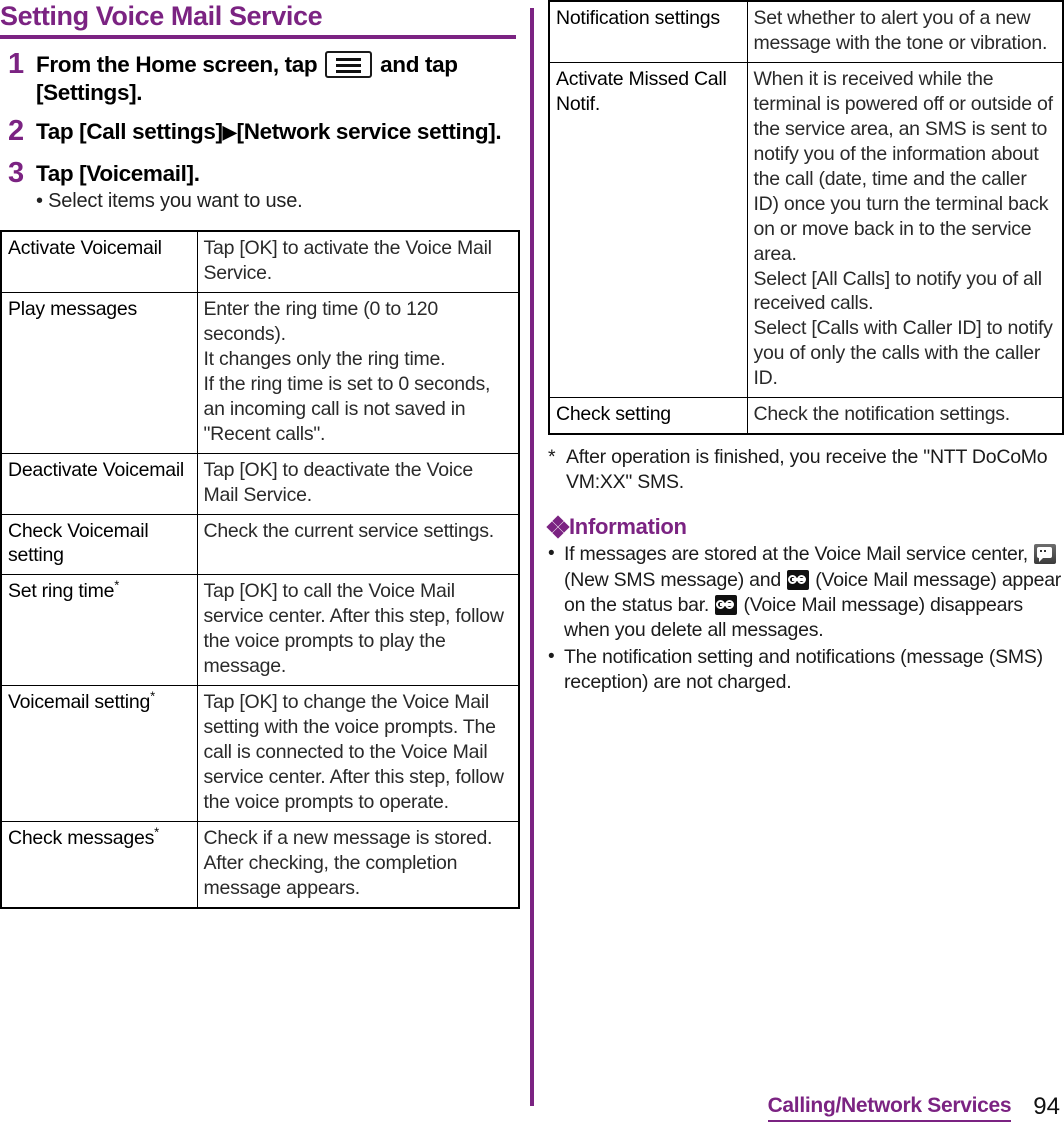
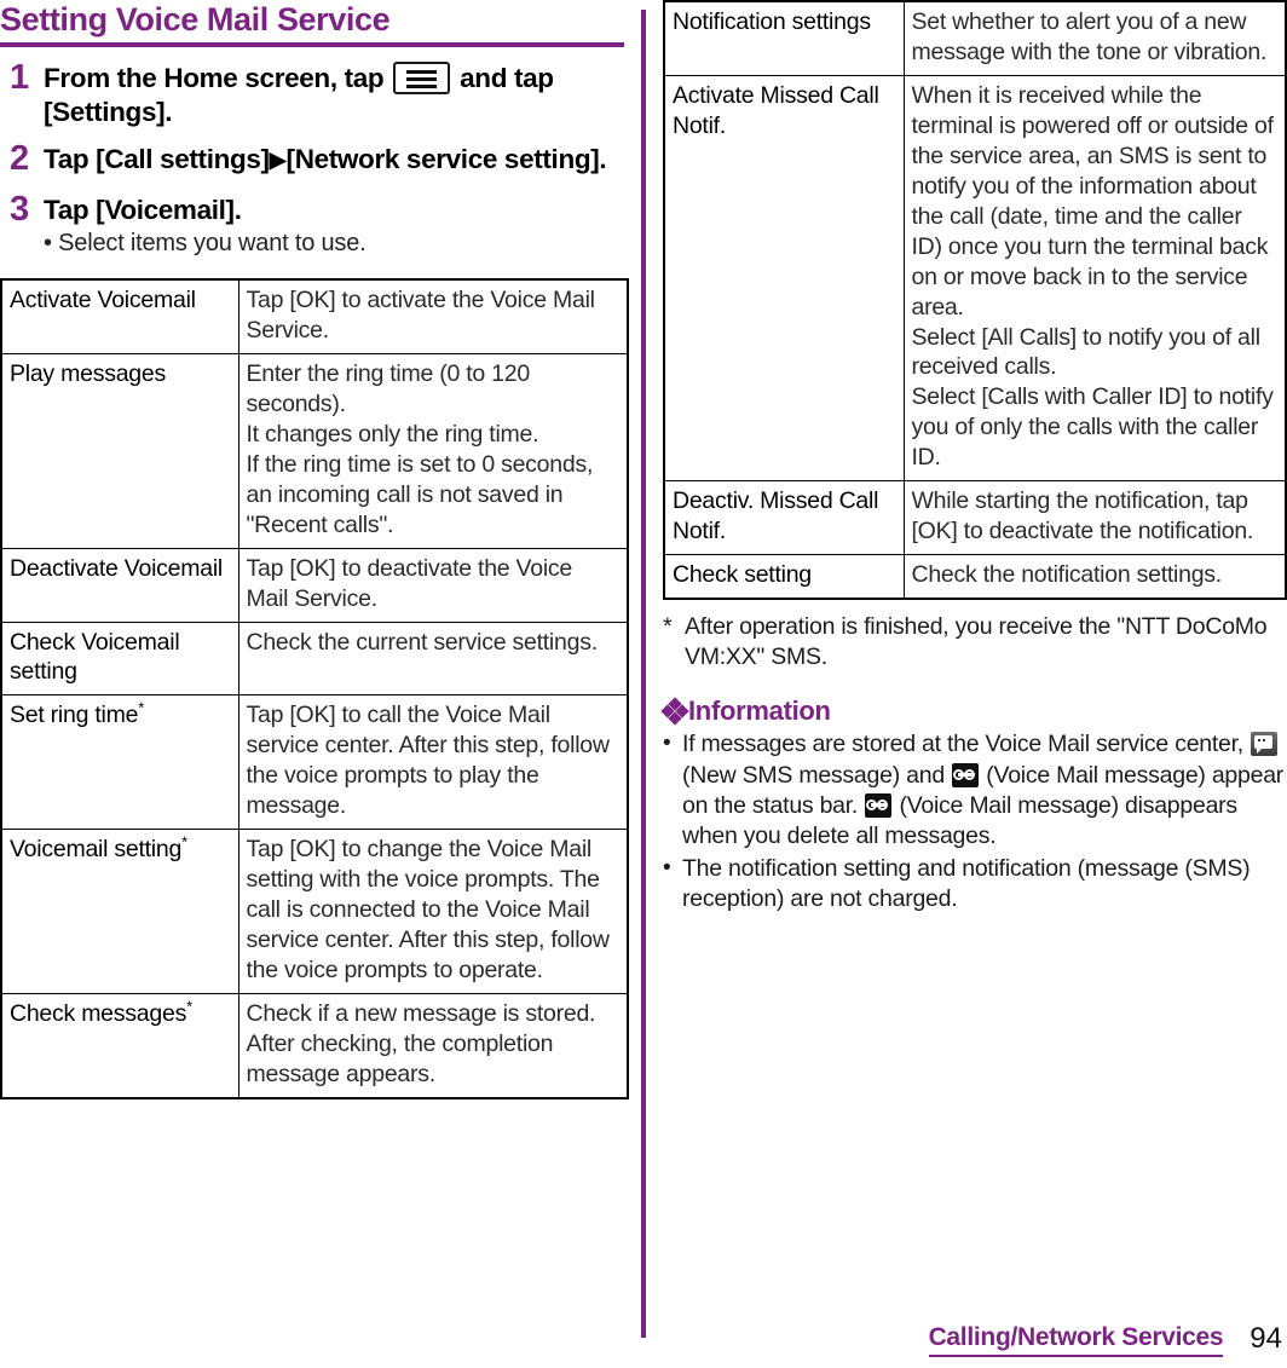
  Setting Voice Mail Service
  1
  From the Home screen, tap and tap [Settings].
  2
  Tap [Call settings]▶[Network service setting].
  3
  Tap [Voicemail].
  • Select items you want to use.
  Activate Voicemail	Tap [OK] to activate the Voice Mail Service.
  Play messages	Enter the ring time (0 to 120 seconds). It changes only the ring time. If the ring time is set to 0 seconds, an incoming call is not saved in "Recent calls".
  Deactivate Voicemail	Tap [OK] to deactivate the Voice Mail Service.
  Check Voicemail setting	Check the current service settings.
  Set ring time*	Tap [OK] to call the Voice Mail service center. After this step, follow the voice prompts to play the message.
  Voicemail setting*	Tap [OK] to change the Voice Mail setting with the voice prompts. The call is connected to the Voice Mail service center. After this step, follow the voice prompts to operate.
  Check messages*	Check if a new message is stored. After checking, the completion message appears.
  Notification settings	Set whether to alert you of a new message with the tone or vibration.
  Activate Missed Call Notif.	When it is received while the terminal is powered off or outside of the service area, an SMS is sent to notify you of the information about the call (date, time and the caller ID) once you turn the terminal back on or move back in to the service area. Select [All Calls] to notify you of all received calls. Select [Calls with Caller ID] to notify you of only the calls with the caller ID.
+ Deactiv. Missed Call Notif.	While starting the notification, tap [OK] to deactivate the notification.
  Check setting	Check the notification settings.
  *
  After operation is finished, you receive the "NTT DoCoMo VM:XX" SMS.
  Information
  •
  If messages are stored at the Voice Mail service center, (New SMS message) and (Voice Mail message) appear on the status bar. (Voice Mail message) disappears when you delete all messages.
  •
- The notification setting and notifications (message (SMS) reception) are not charged.
+ The notification setting and notification (message (SMS) reception) are not charged.
  Calling/Network Services
  94
